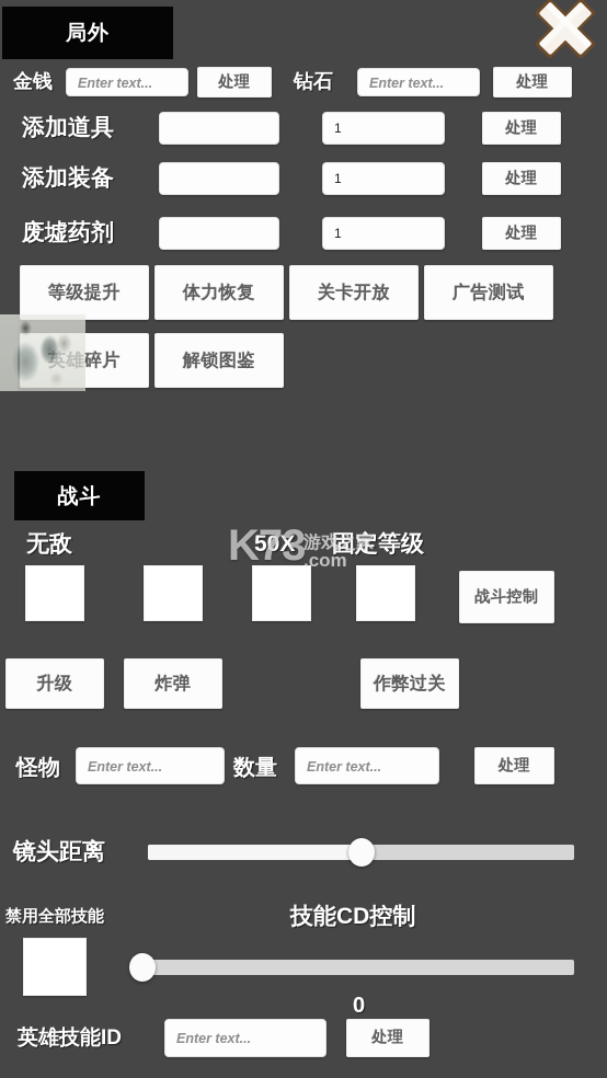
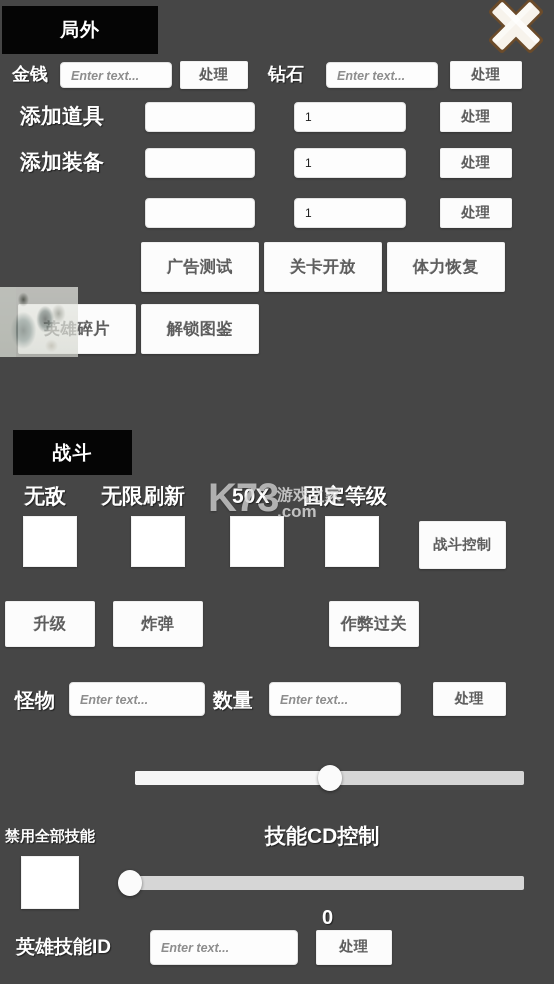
  局外
  金钱
  Enter text...
  处理
  钻石
  Enter text...
  处理
  添加道具
  1
  处理
  添加装备
  1
  处理
- 废墟药剂
  1
  处理
- 等级提升
- 体力恢复
+ 广告测试
  关卡开放
- 广告测试
+ 体力恢复
  英雄碎片
  解锁图鉴
  战斗
  无敌
+ 无限刷新
  50X
  固定等级
  战斗控制
  升级
  炸弹
  作弊过关
  怪物
  Enter text...
  数量
  Enter text...
  处理
- 镜头距离
  禁用全部技能
  技能CD控制
  0
  英雄技能ID
  Enter text...
  处理
  K73
  游戏之家
  .com
